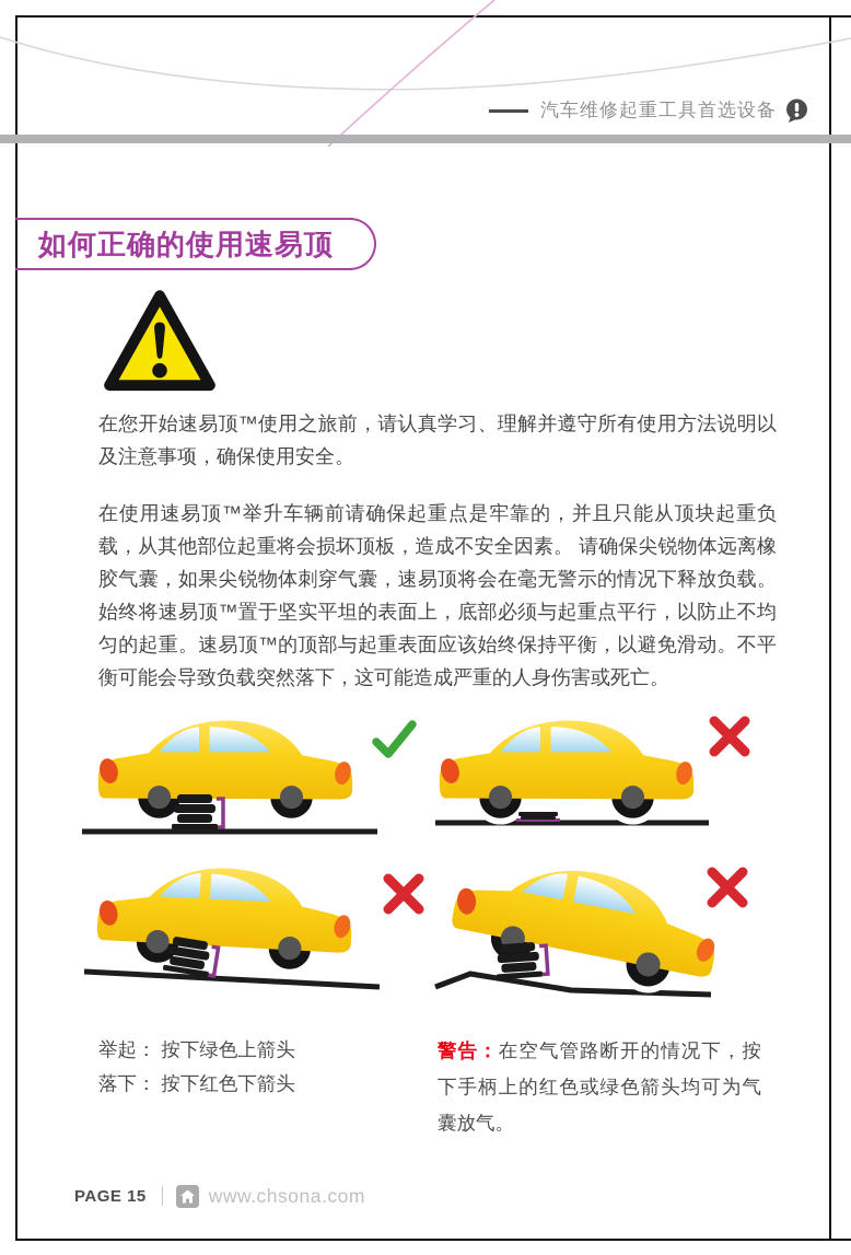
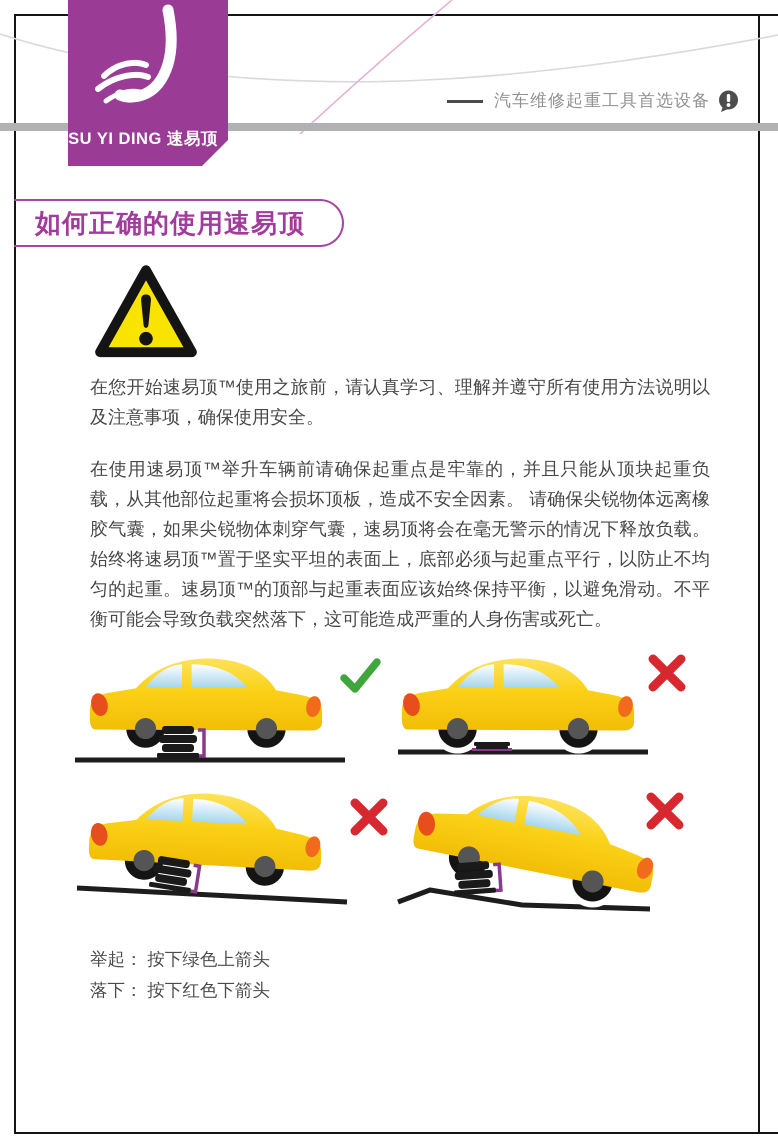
+ SU YI DING 速易顶
  汽车维修起重工具首选设备
  如何正确的使用速易顶
  在您开始速易顶™使用之旅前，请认真学习、理解并遵守所有使用方法说明以及注意事项，确保使用安全。
  在使用速易顶™举升车辆前请确保起重点是牢靠的，并且只能从顶块起重负载，从其他部位起重将会损坏顶板，造成不安全因素。 请确保尖锐物体远离橡胶气囊，如果尖锐物体刺穿气囊，速易顶将会在毫无警示的情况下释放负载。始终将速易顶™置于坚实平坦的表面上，底部必须与起重点平行，以防止不均匀的起重。速易顶™的顶部与起重表面应该始终保持平衡，以避免滑动。不平衡可能会导致负载突然落下，这可能造成严重的人身伤害或死亡。
  举起： 按下绿色上箭头
  落下： 按下红色下箭头
- 警告：在空气管路断开的情况下，按下手柄上的红色或绿色箭头均可为气囊放气。
- PAGE 15
- www.chsona.com
